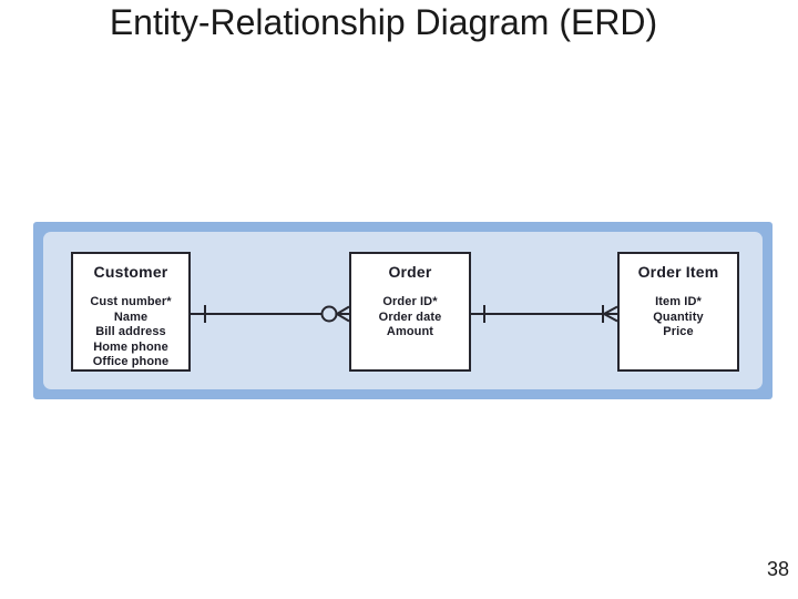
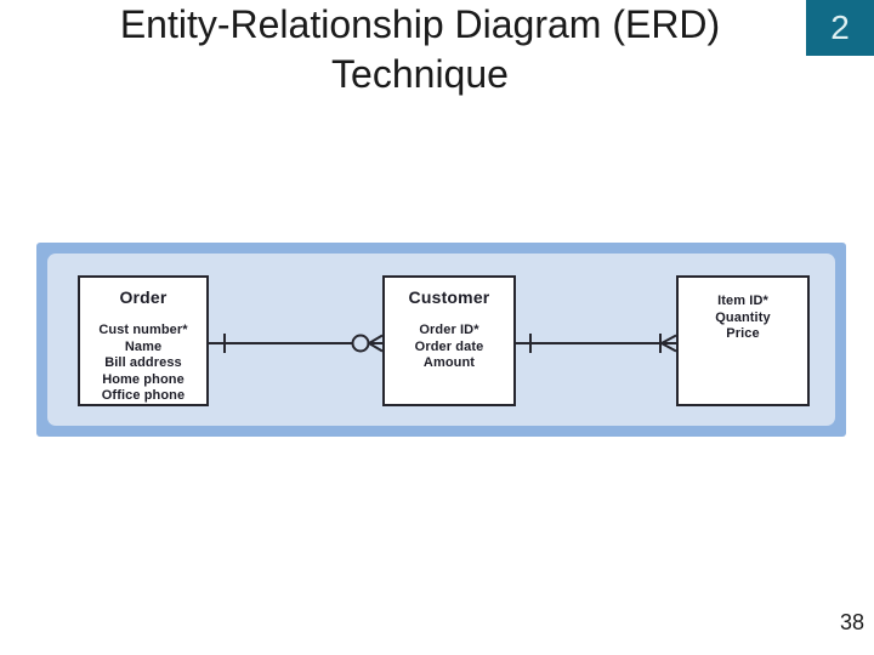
  Entity-Relationship Diagram (ERD)
+ Technique
+ 2
- Customer
+ Order
  Cust number*
  Name
  Bill address
  Home phone
  Office phone
- Order
+ Customer
  Order ID*
  Order date
  Amount
- Order Item
  Item ID*
  Quantity
  Price
  38
